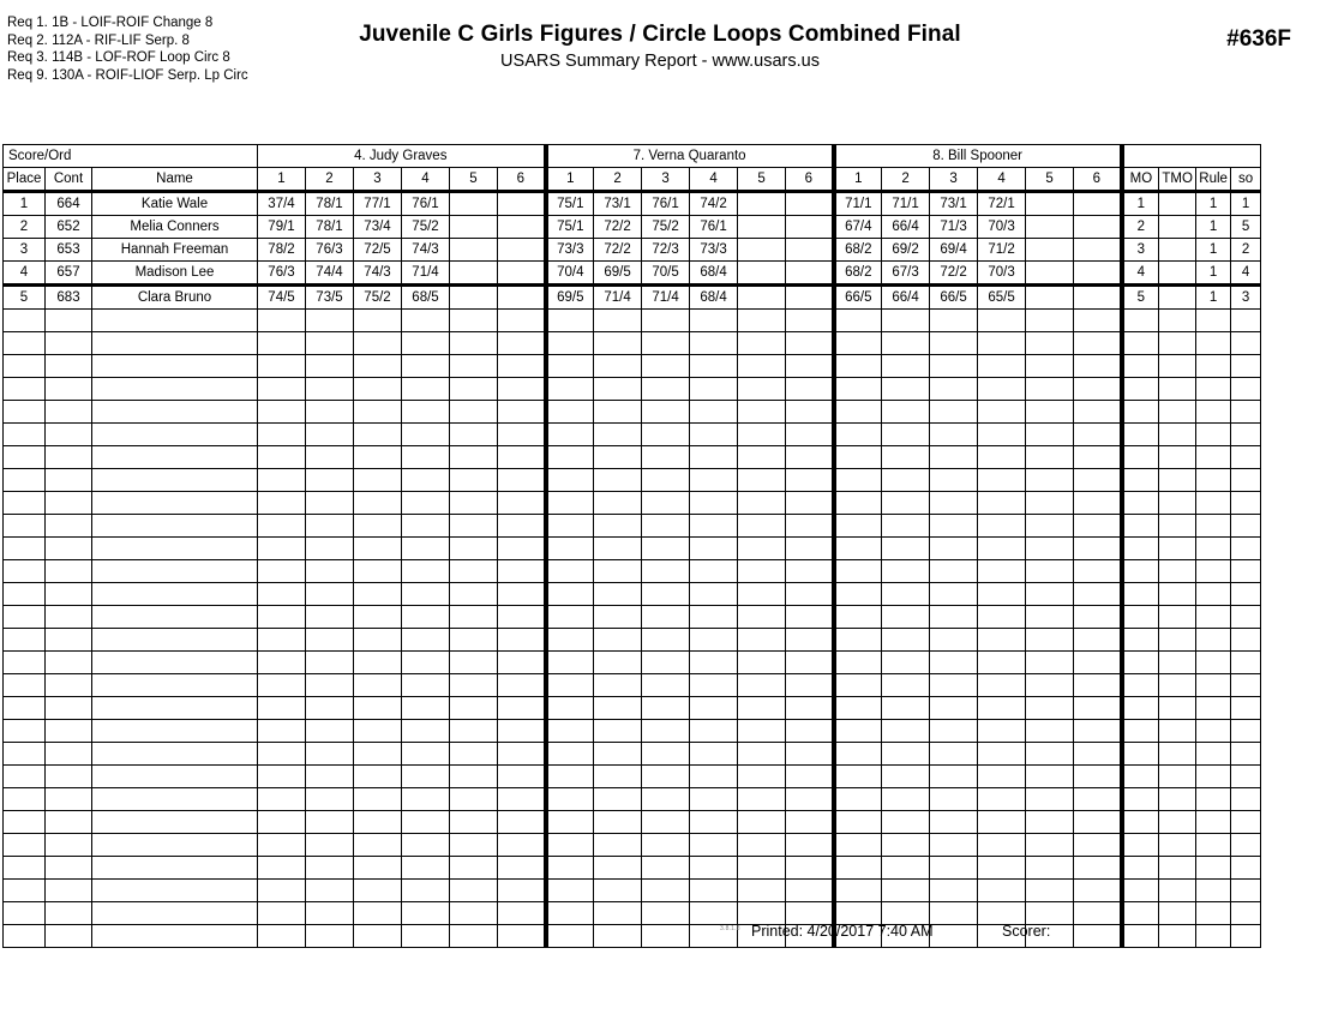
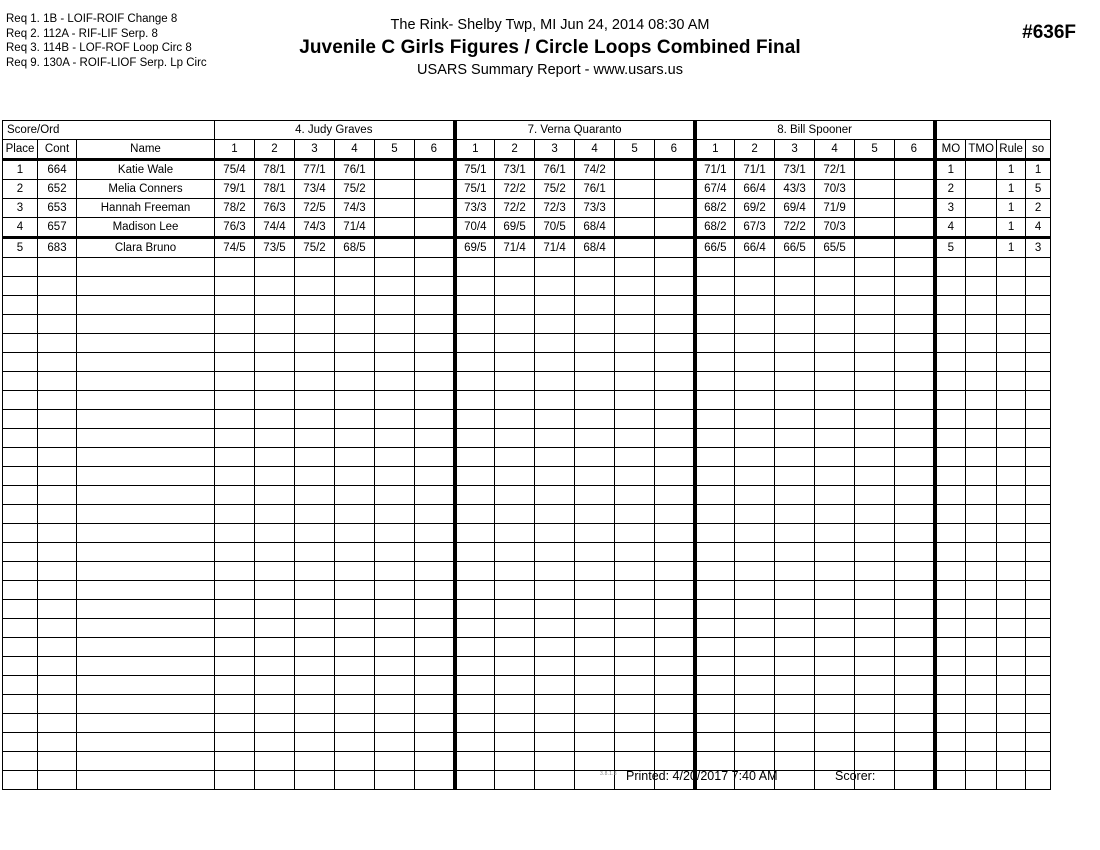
  Req 1. 1B - LOIF-ROIF Change 8
  Req 2. 112A - RIF-LIF Serp. 8
  Req 3. 114B - LOF-ROF Loop Circ 8
  Req 9. 130A - ROIF-LIOF Serp. Lp Circ
+ The Rink- Shelby Twp, MI Jun 24, 2014 08:30 AM
  Juvenile C Girls Figures / Circle Loops Combined Final
  USARS Summary Report - www.usars.us
  #636F
  Score/Ord	4. Judy Graves	7. Verna Quaranto	8. Bill Spooner
  Place	Cont	Name	1	2	3	4	5	6	1	2	3	4	5	6	1	2	3	4	5	6	MO	TMO	Rule	so
- 1	664	Katie Wale	37/4	78/1	77/1	76/1			75/1	73/1	76/1	74/2			71/1	71/1	73/1	72/1			1		1	1
+ 1	664	Katie Wale	75/4	78/1	77/1	76/1			75/1	73/1	76/1	74/2			71/1	71/1	73/1	72/1			1		1	1
- 2	652	Melia Conners	79/1	78/1	73/4	75/2			75/1	72/2	75/2	76/1			67/4	66/4	71/3	70/3			2		1	5
+ 2	652	Melia Conners	79/1	78/1	73/4	75/2			75/1	72/2	75/2	76/1			67/4	66/4	43/3	70/3			2		1	5
- 3	653	Hannah Freeman	78/2	76/3	72/5	74/3			73/3	72/2	72/3	73/3			68/2	69/2	69/4	71/2			3		1	2
+ 3	653	Hannah Freeman	78/2	76/3	72/5	74/3			73/3	72/2	72/3	73/3			68/2	69/2	69/4	71/9			3		1	2
  4	657	Madison Lee	76/3	74/4	74/3	71/4			70/4	69/5	70/5	68/4			68/2	67/3	72/2	70/3			4		1	4
  5	683	Clara Bruno	74/5	73/5	75/2	68/5			69/5	71/4	71/4	68/4			66/5	66/4	66/5	65/5			5		1	3
  Printed: 4/20/2017 7:40 AM
  Scorer:
